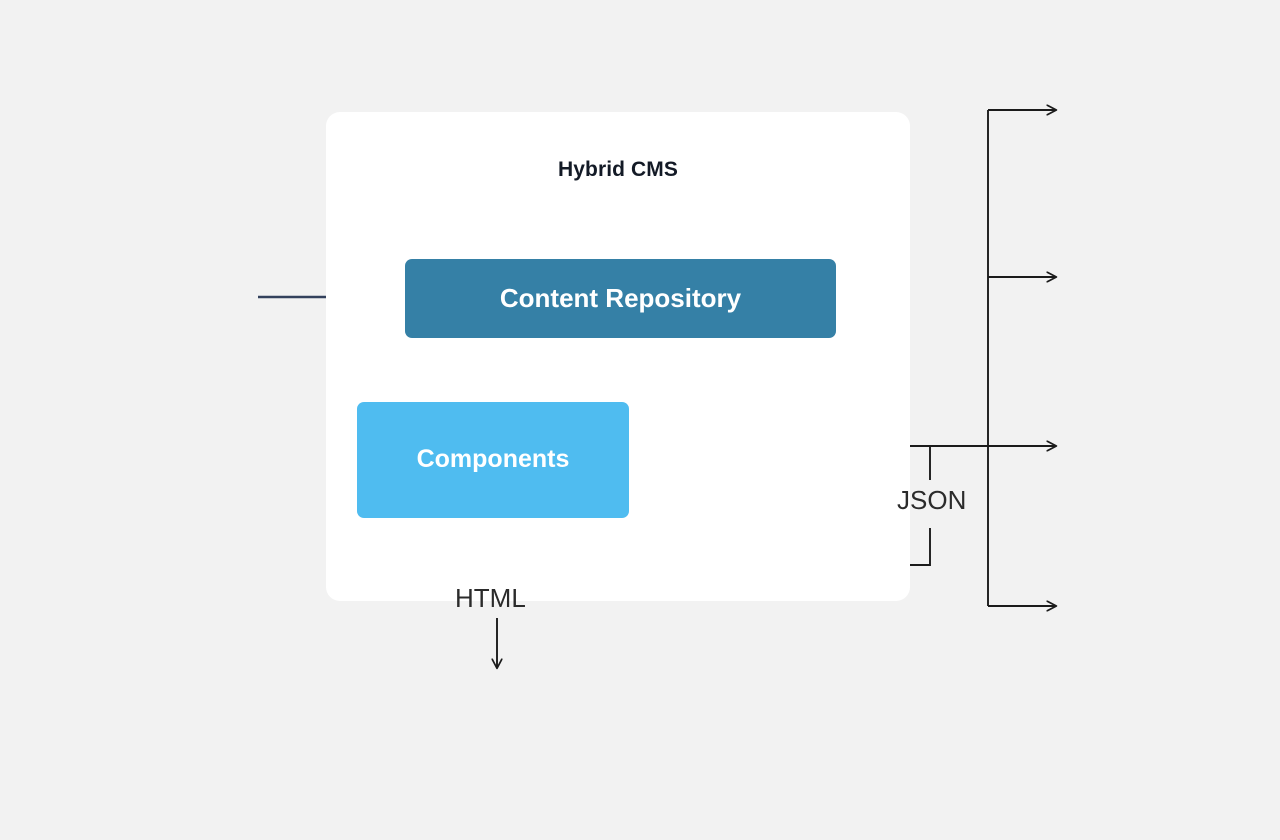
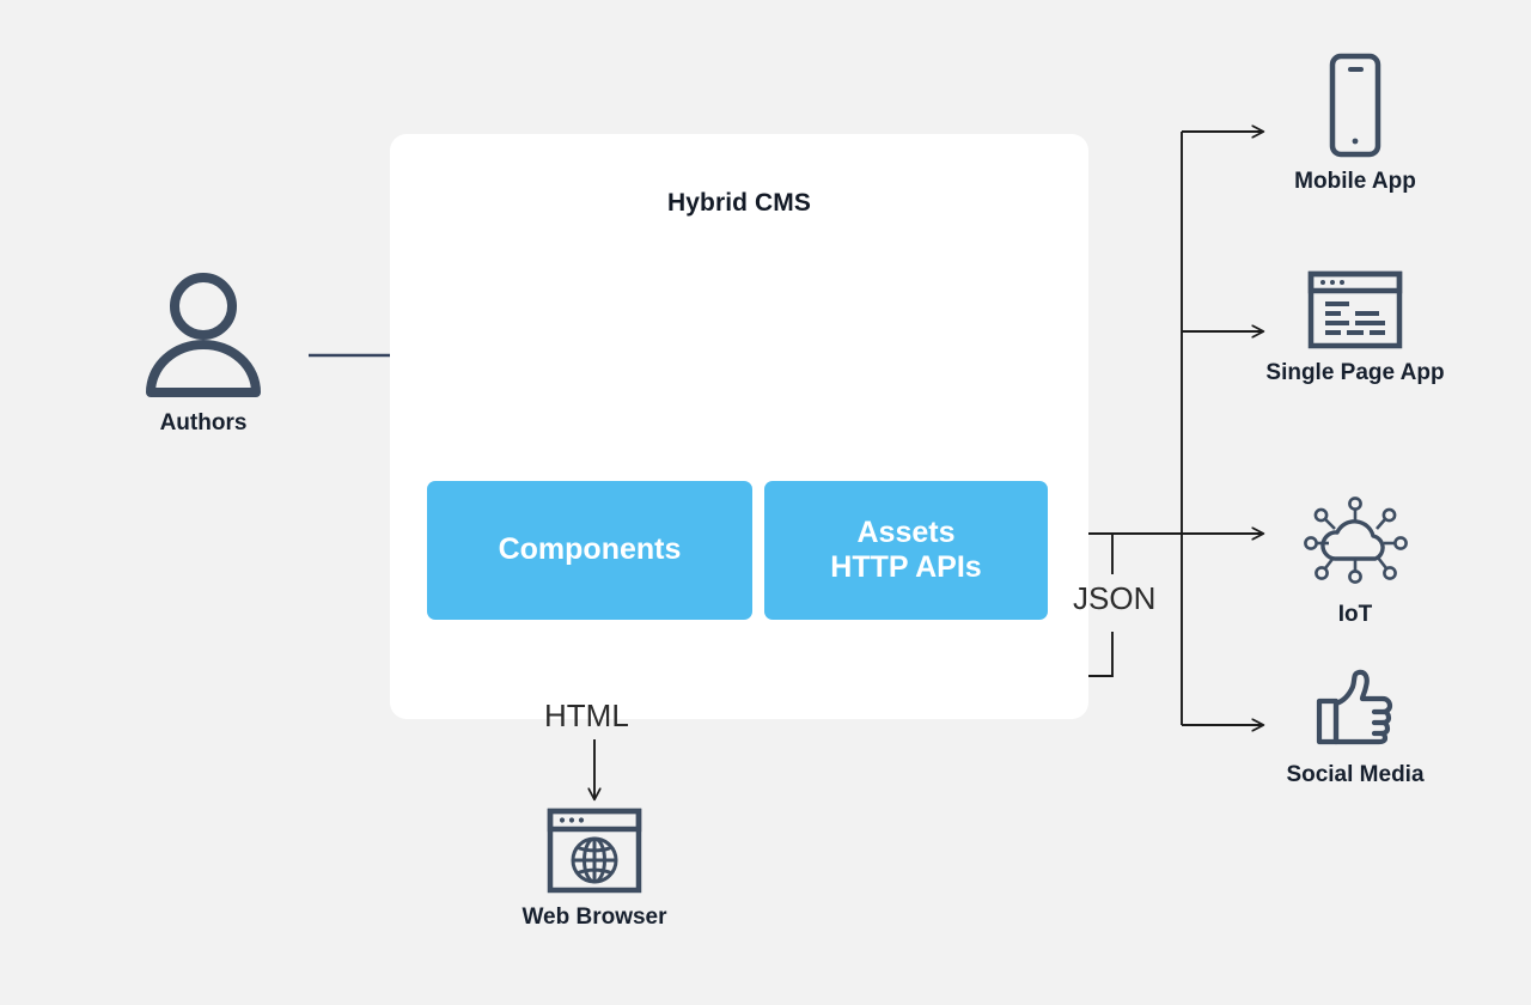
  Hybrid CMS
- Content Repository
  Components
+ Assets
+ HTTP APIs
  HTML
  JSON
+ Authors
+ Web Browser
+ Mobile App
+ Single Page App
+ IoT
+ Social Media
